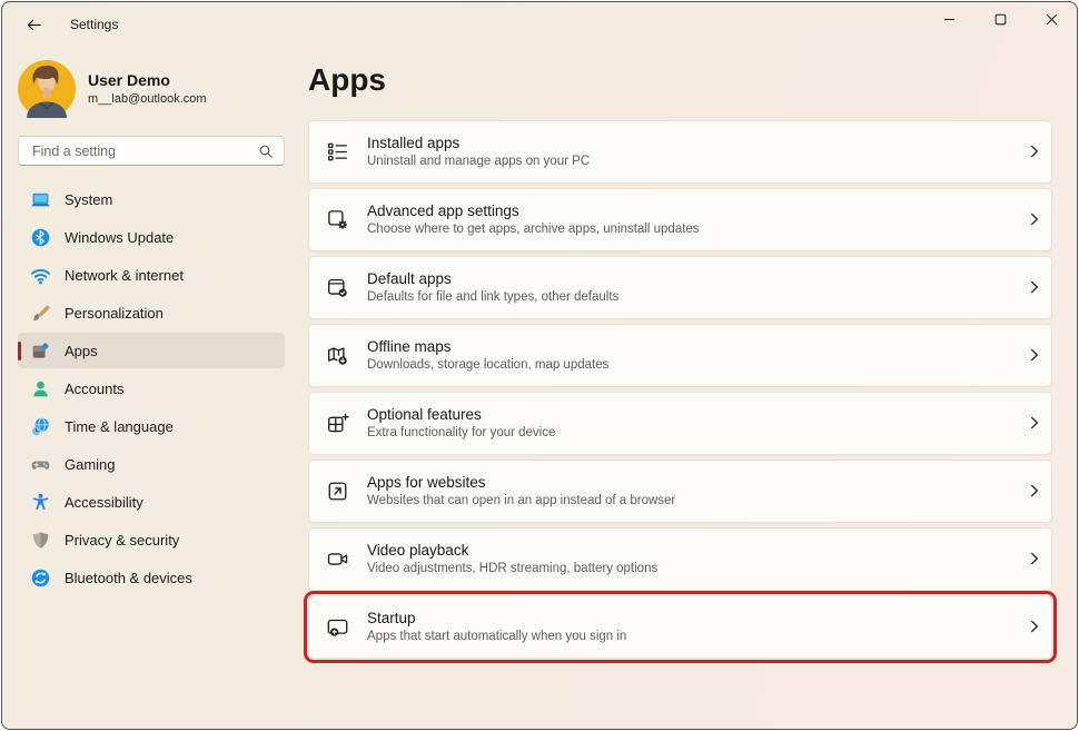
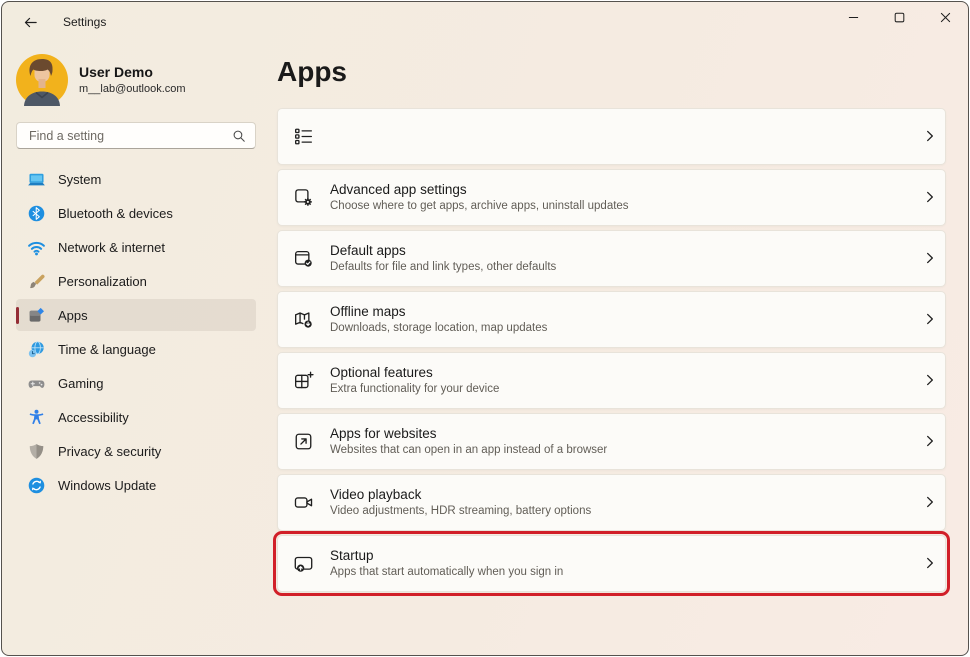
  Settings
  User Demo
  m__lab@outlook.com
  Find a setting
  System
- Windows Update
+ Bluetooth & devices
  Network & internet
  Personalization
  Apps
- Accounts
  Time & language
  Gaming
  Accessibility
  Privacy & security
- Bluetooth & devices
+ Windows Update
  Apps
- Installed apps
- Uninstall and manage apps on your PC
  Advanced app settings
  Choose where to get apps, archive apps, uninstall updates
  Default apps
  Defaults for file and link types, other defaults
  Offline maps
  Downloads, storage location, map updates
  Optional features
  Extra functionality for your device
  Apps for websites
  Websites that can open in an app instead of a browser
  Video playback
  Video adjustments, HDR streaming, battery options
  Startup
  Apps that start automatically when you sign in
